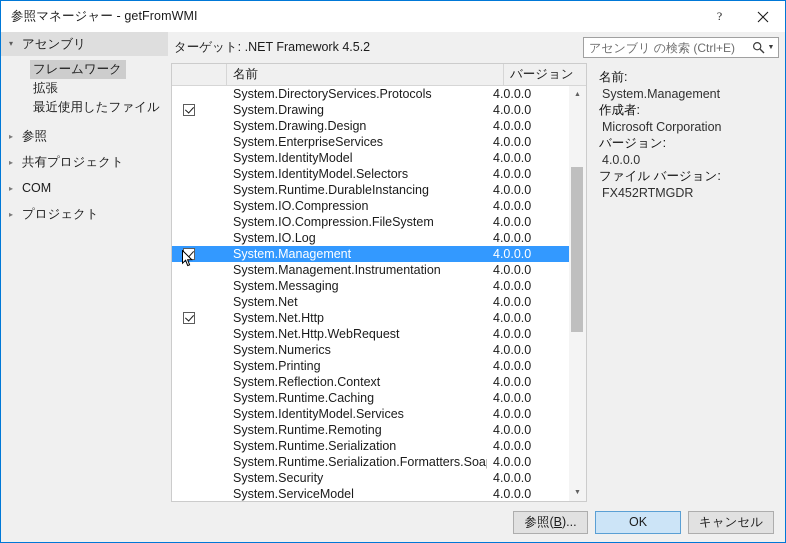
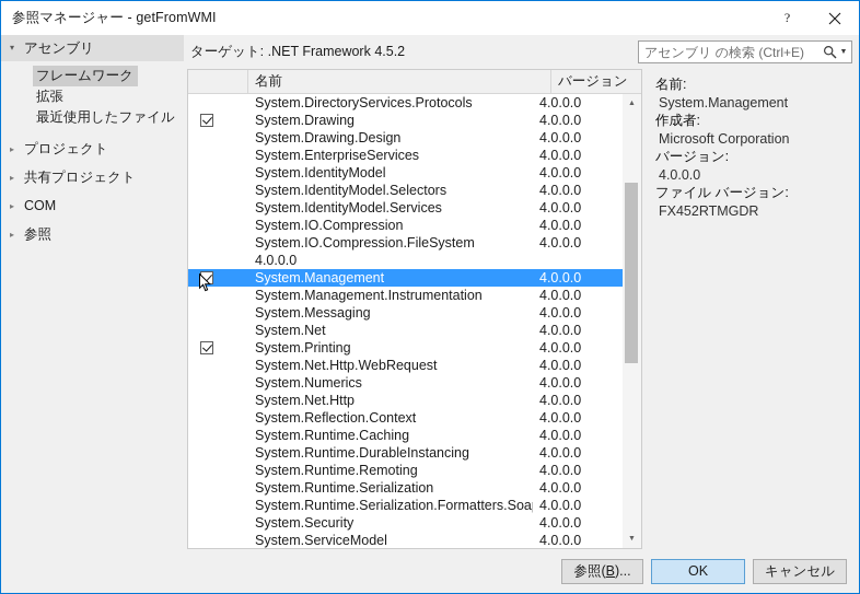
  参照マネージャー - getFromWMI
  ?
  ▾
  アセンブリ
  フレームワーク
  拡張
  最近使用したファイル
  ▸
- 参照
+ プロジェクト
  ▸
  共有プロジェクト
  ▸
  COM
  ▸
- プロジェクト
+ 参照
  ターゲット: .NET Framework 4.5.2
  アセンブリ の検索 (Ctrl+E)
  名前
  バージョン
  System.DirectoryServices.Protocols
  4.0.0.0
  System.Drawing
  4.0.0.0
  System.Drawing.Design
  4.0.0.0
  System.EnterpriseServices
  4.0.0.0
  System.IdentityModel
  4.0.0.0
  System.IdentityModel.Selectors
  4.0.0.0
- System.Runtime.DurableInstancing
+ System.IdentityModel.Services
  4.0.0.0
  System.IO.Compression
  4.0.0.0
  System.IO.Compression.FileSystem
  4.0.0.0
- System.IO.Log
  4.0.0.0
  System.Management
  4.0.0.0
  System.Management.Instrumentation
  4.0.0.0
  System.Messaging
  4.0.0.0
  System.Net
  4.0.0.0
- System.Net.Http
+ System.Printing
  4.0.0.0
  System.Net.Http.WebRequest
  4.0.0.0
  System.Numerics
  4.0.0.0
- System.Printing
+ System.Net.Http
  4.0.0.0
  System.Reflection.Context
  4.0.0.0
  System.Runtime.Caching
  4.0.0.0
- System.IdentityModel.Services
+ System.Runtime.DurableInstancing
  4.0.0.0
  System.Runtime.Remoting
  4.0.0.0
  System.Runtime.Serialization
  4.0.0.0
  System.Runtime.Serialization.Formatters.Soa
  4.0.0.0
  System.Security
  4.0.0.0
  System.ServiceModel
  4.0.0.0
  名前:
  System.Management
  作成者:
  Microsoft Corporation
  バージョン:
  4.0.0.0
  ファイル バージョン:
  FX452RTMGDR
  参照(B)...
  OK
  キャンセル
